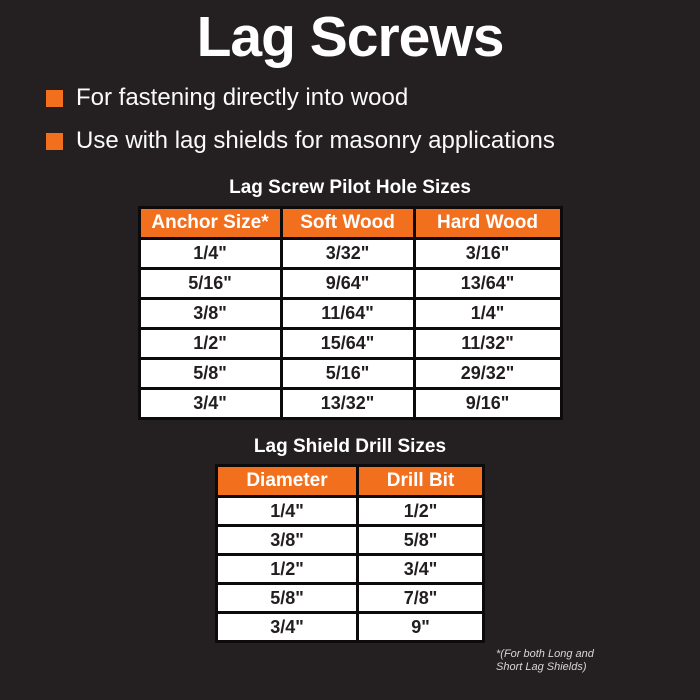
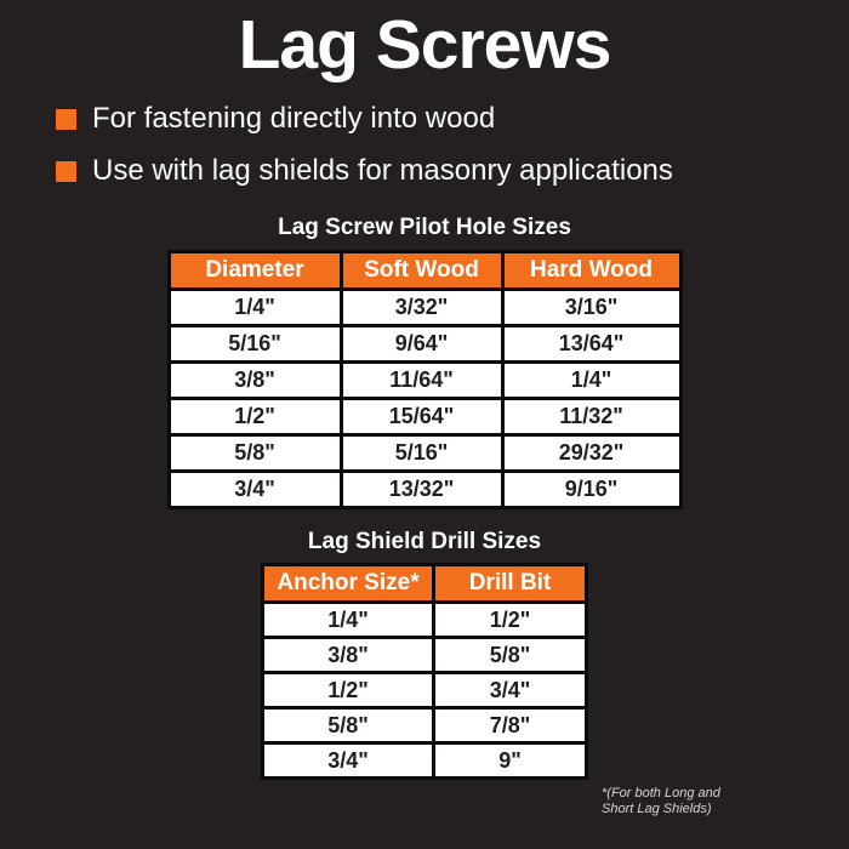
  Lag Screws
  For fastening directly into wood
  Use with lag shields for masonry applications
  Lag Screw Pilot Hole Sizes
- Anchor Size*	Soft Wood	Hard Wood
+ Diameter	Soft Wood	Hard Wood
  1/4"	3/32"	3/16"
  5/16"	9/64"	13/64"
  3/8"	11/64"	1/4"
  1/2"	15/64"	11/32"
  5/8"	5/16"	29/32"
  3/4"	13/32"	9/16"
  Lag Shield Drill Sizes
- Diameter	Drill Bit
+ Anchor Size*	Drill Bit
  1/4"	1/2"
  3/8"	5/8"
  1/2"	3/4"
  5/8"	7/8"
  3/4"	9"
  *(For both Long and
  Short Lag Shields)
